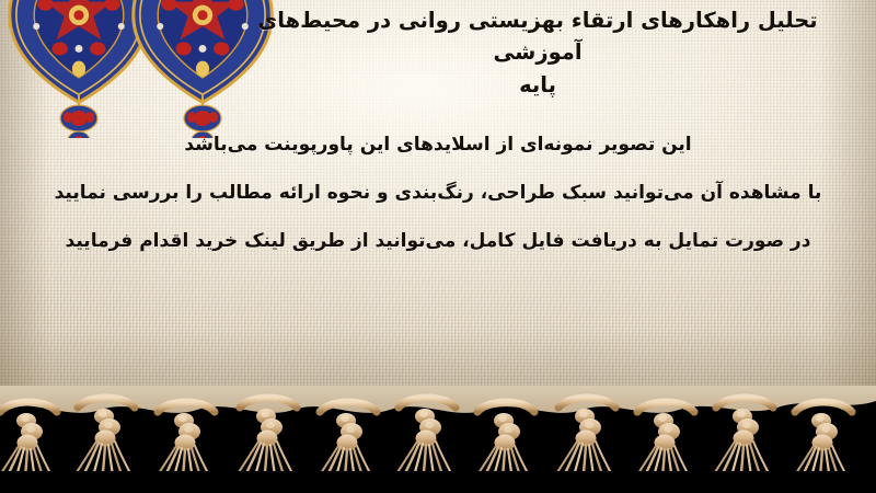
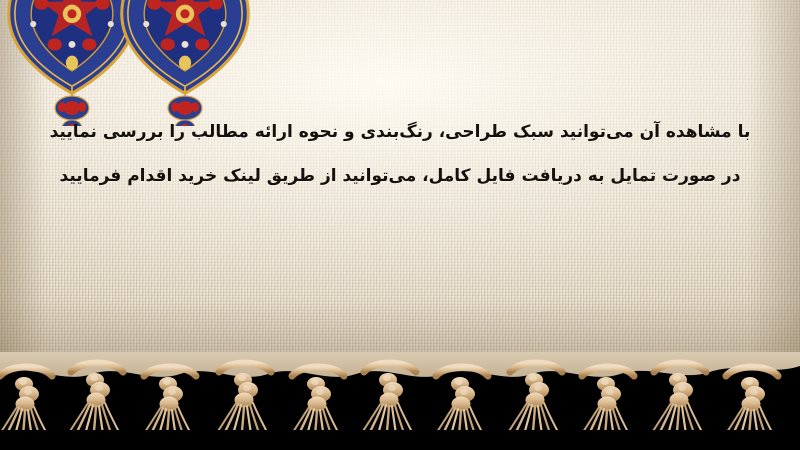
- تحلیل راهکارهای ارتقاء بهزیستی روانی در محیط‌های آموزشی
- پایه
- این تصویر نمونه‌ای از اسلایدهای این پاورپوینت می‌باشد
  با مشاهده آن می‌توانید سبک طراحی، رنگ‌بندی و نحوه ارائه مطالب را بررسی نمایید
  در صورت تمایل به دریافت فایل کامل، می‌توانید از طریق لینک خرید اقدام فرمایید
